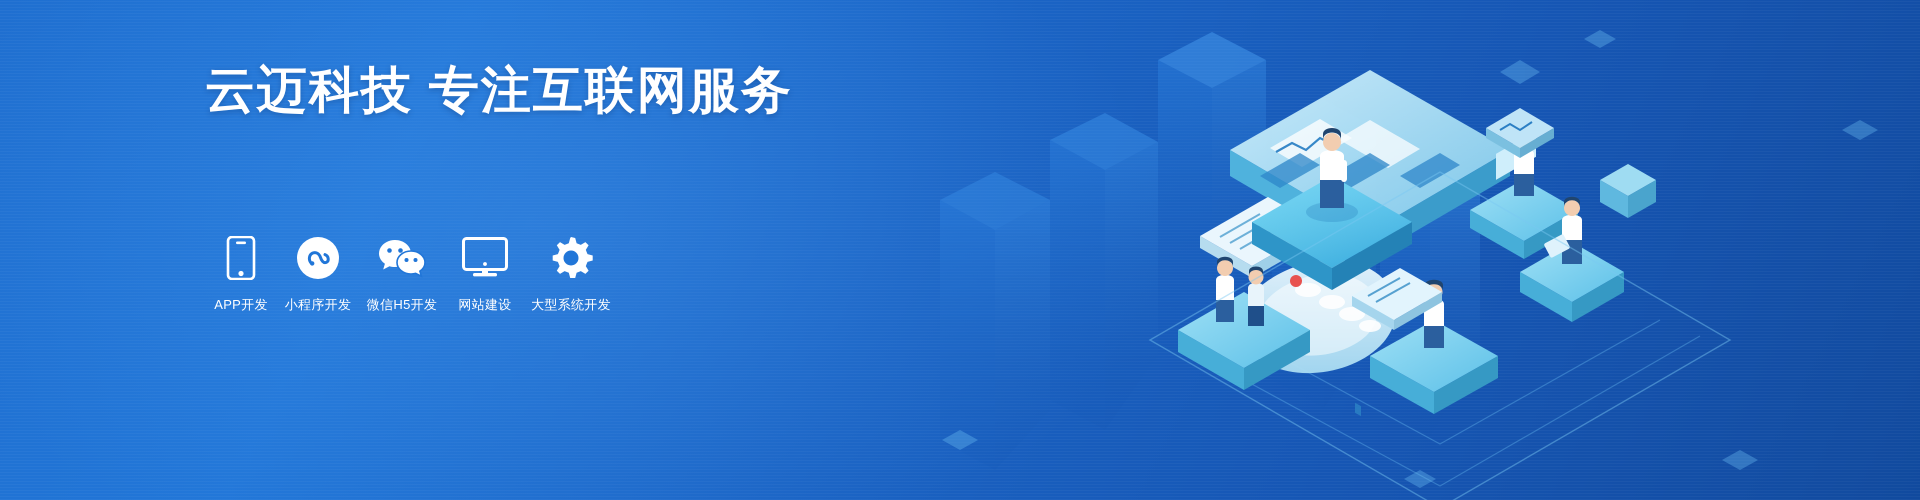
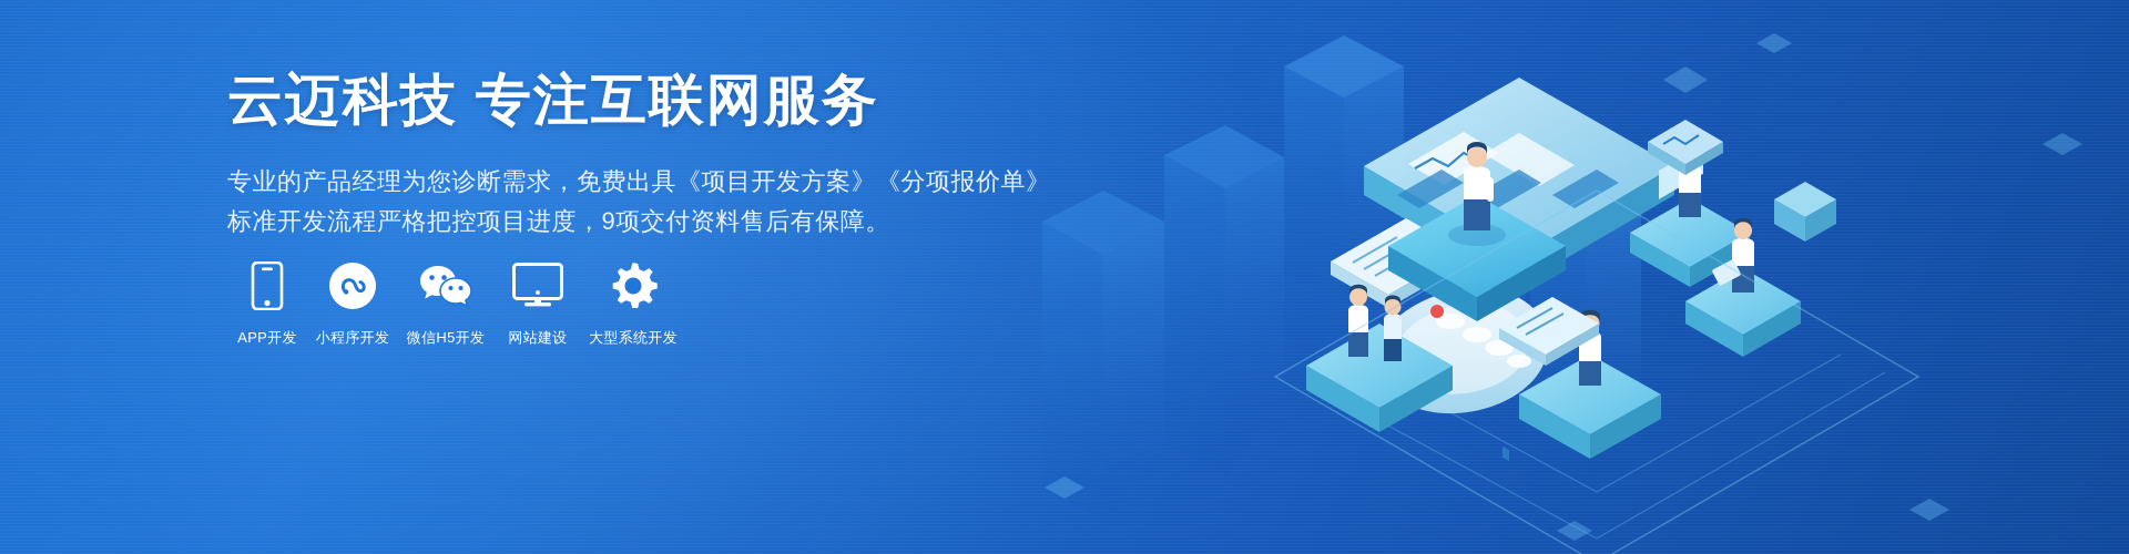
  云迈科技 专注互联网服务
+ 专业的产品经理为您诊断需求，免费出具《项目开发方案》《分项报价单》
+ 标准开发流程严格把控项目进度，9项交付资料售后有保障。
  APP开发
  小程序开发
  微信H5开发
  网站建设
  大型系统开发
